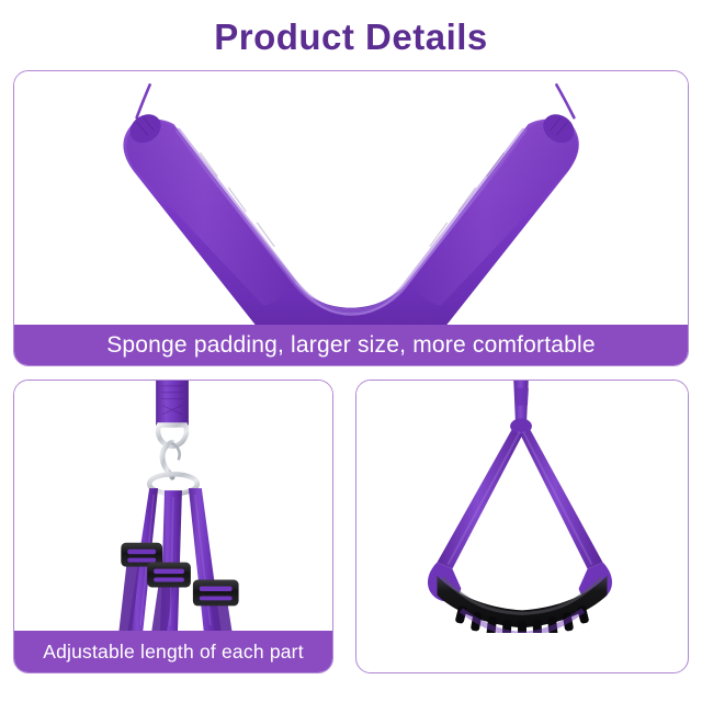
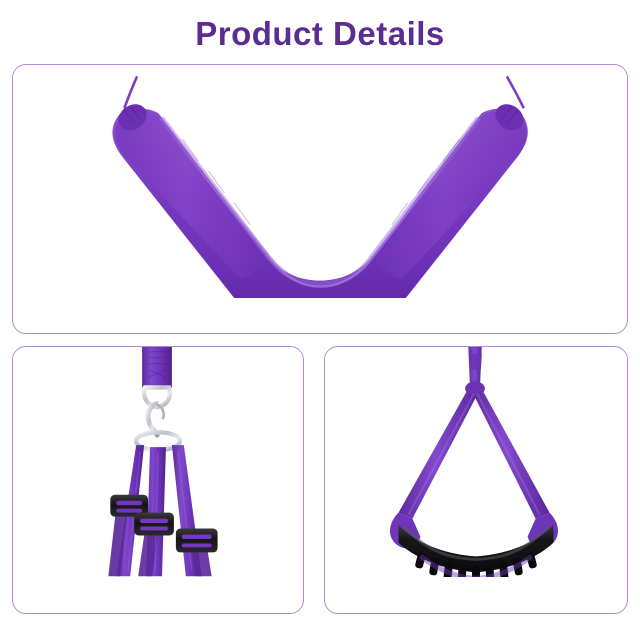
  Product Details
- Sponge padding, larger size, more comfortable
- Adjustable length of each part
